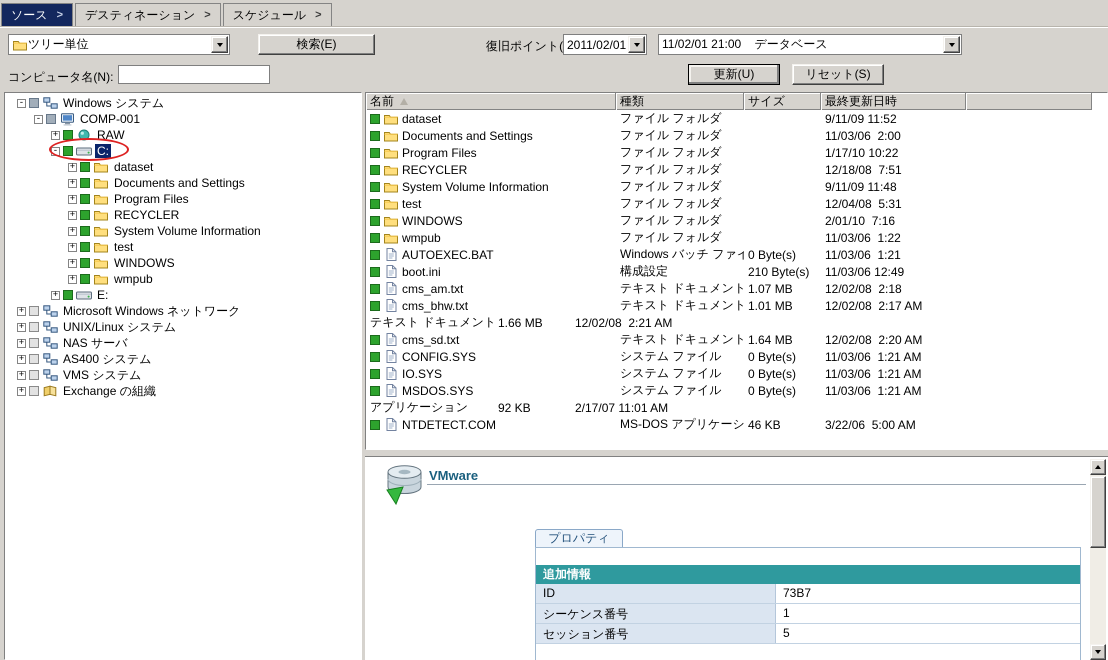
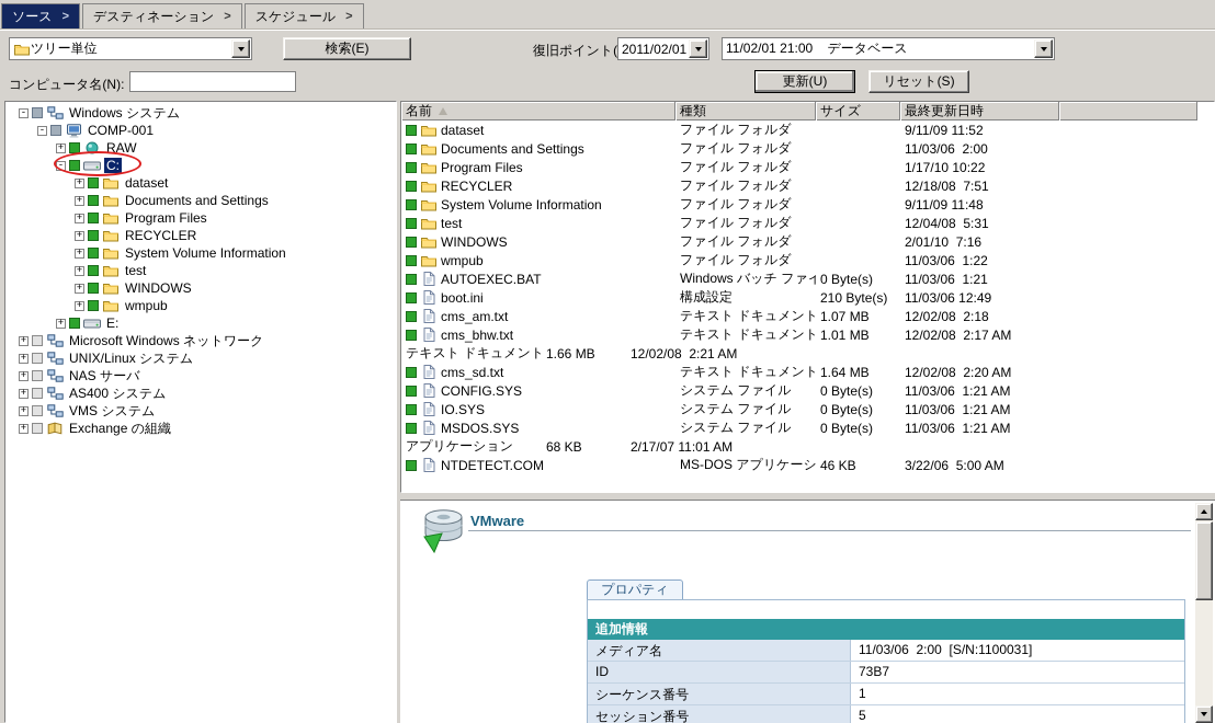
  ソース
  >
  デスティネーション
  >
  スケジュール
  >
  ツリー単位
  検索(E)
  復旧ポイント(
  2011/02/01
  11/02/01 21:00 データベース
  コンピュータ名(N):
  更新(U)
  リセット(S)
  -
  Windows システム
  -
  COMP-001
  +
  RAW
  -
  C:
  +
  dataset
  +
  Documents and Settings
  +
  Program Files
  +
  RECYCLER
  +
  System Volume Information
  +
  test
  +
  WINDOWS
  +
  wmpub
  +
  E:
  +
  Microsoft Windows ネットワーク
  +
  UNIX/Linux システム
  +
  NAS サーバ
  +
  AS400 システム
  +
  VMS システム
  +
  Exchange の組織
  名前
  種類
  サイズ
  最終更新日時
  dataset
  ファイル フォルダ
  9/11/09 11:52
  Documents and Settings
  ファイル フォルダ
  11/03/06 2:00
  Program Files
  ファイル フォルダ
  1/17/10 10:22
  RECYCLER
  ファイル フォルダ
  12/18/08 7:51
  System Volume Information
  ファイル フォルダ
  9/11/09 11:48
  test
  ファイル フォルダ
  12/04/08 5:31
  WINDOWS
  ファイル フォルダ
  2/01/10 7:16
  wmpub
  ファイル フォルダ
  11/03/06 1:22
  AUTOEXEC.BAT
  Windows バッチ ファイ
  0 Byte(s)
  11/03/06 1:21
  boot.ini
  構成設定
  210 Byte(s)
  11/03/06 12:49
  cms_am.txt
  テキスト ドキュメント
  1.07 MB
  12/02/08 2:18
  cms_bhw.txt
  テキスト ドキュメント
  1.01 MB
  12/02/08 2:17 AM
  テキスト ドキュメント
  1.66 MB
  12/02/08 2:21 AM
  cms_sd.txt
  テキスト ドキュメント
  1.64 MB
  12/02/08 2:20 AM
  CONFIG.SYS
  システム ファイル
  0 Byte(s)
  11/03/06 1:21 AM
  IO.SYS
  システム ファイル
  0 Byte(s)
  11/03/06 1:21 AM
  MSDOS.SYS
  システム ファイル
  0 Byte(s)
  11/03/06 1:21 AM
  アプリケーション
- 92 KB
+ 68 KB
  2/17/07 11:01 AM
  NTDETECT.COM
  MS-DOS アプリケーシ
  46 KB
  3/22/06 5:00 AM
  VMware
  プロパティ
  追加情報
+ メディア名
+ 11/03/06 2:00 [S/N:1100031]
  ID
  73B7
  シーケンス番号
  1
  セッション番号
  5
